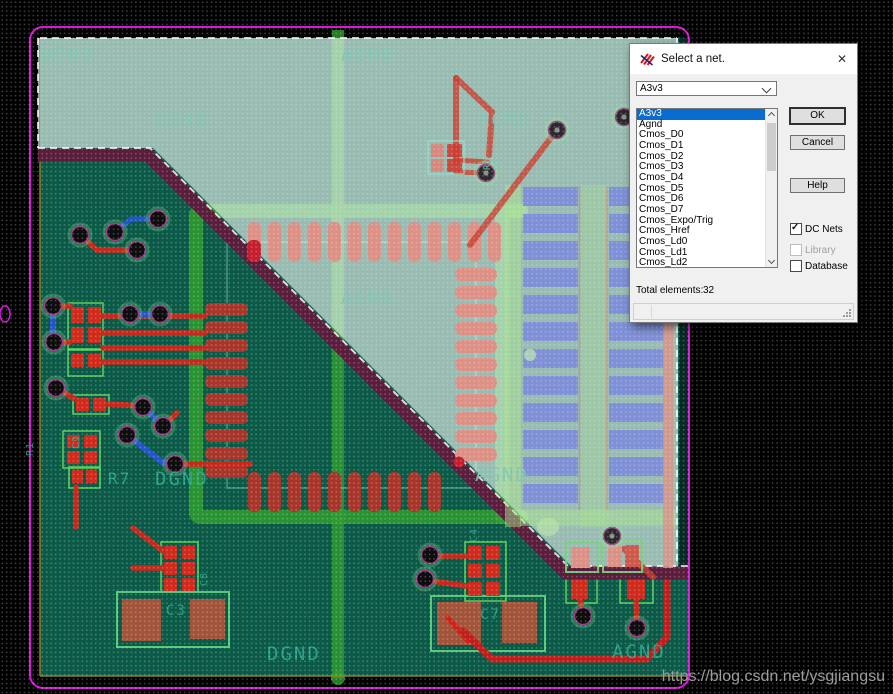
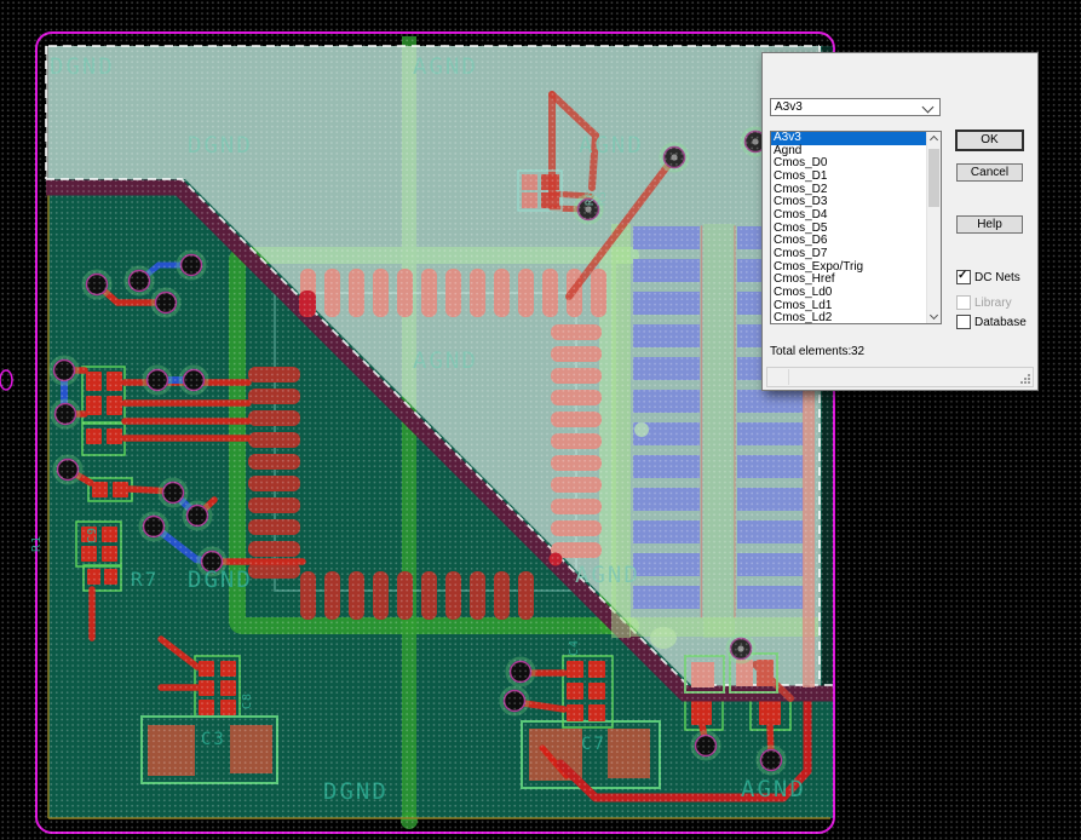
- https://blog.csdn.net/ysgjiangsu
- Select a net.
- ✕
  A3v3
  A3v3
  Agnd
  Cmos_D0
  Cmos_D1
  Cmos_D2
  Cmos_D3
  Cmos_D4
  Cmos_D5
  Cmos_D6
  Cmos_D7
  Cmos_Expo/Trig
  Cmos_Href
  Cmos_Ld0
  Cmos_Ld1
  Cmos_Ld2
  OK
  Cancel
  Help
  DC Nets
  Library
  Database
  Total elements:
  32
